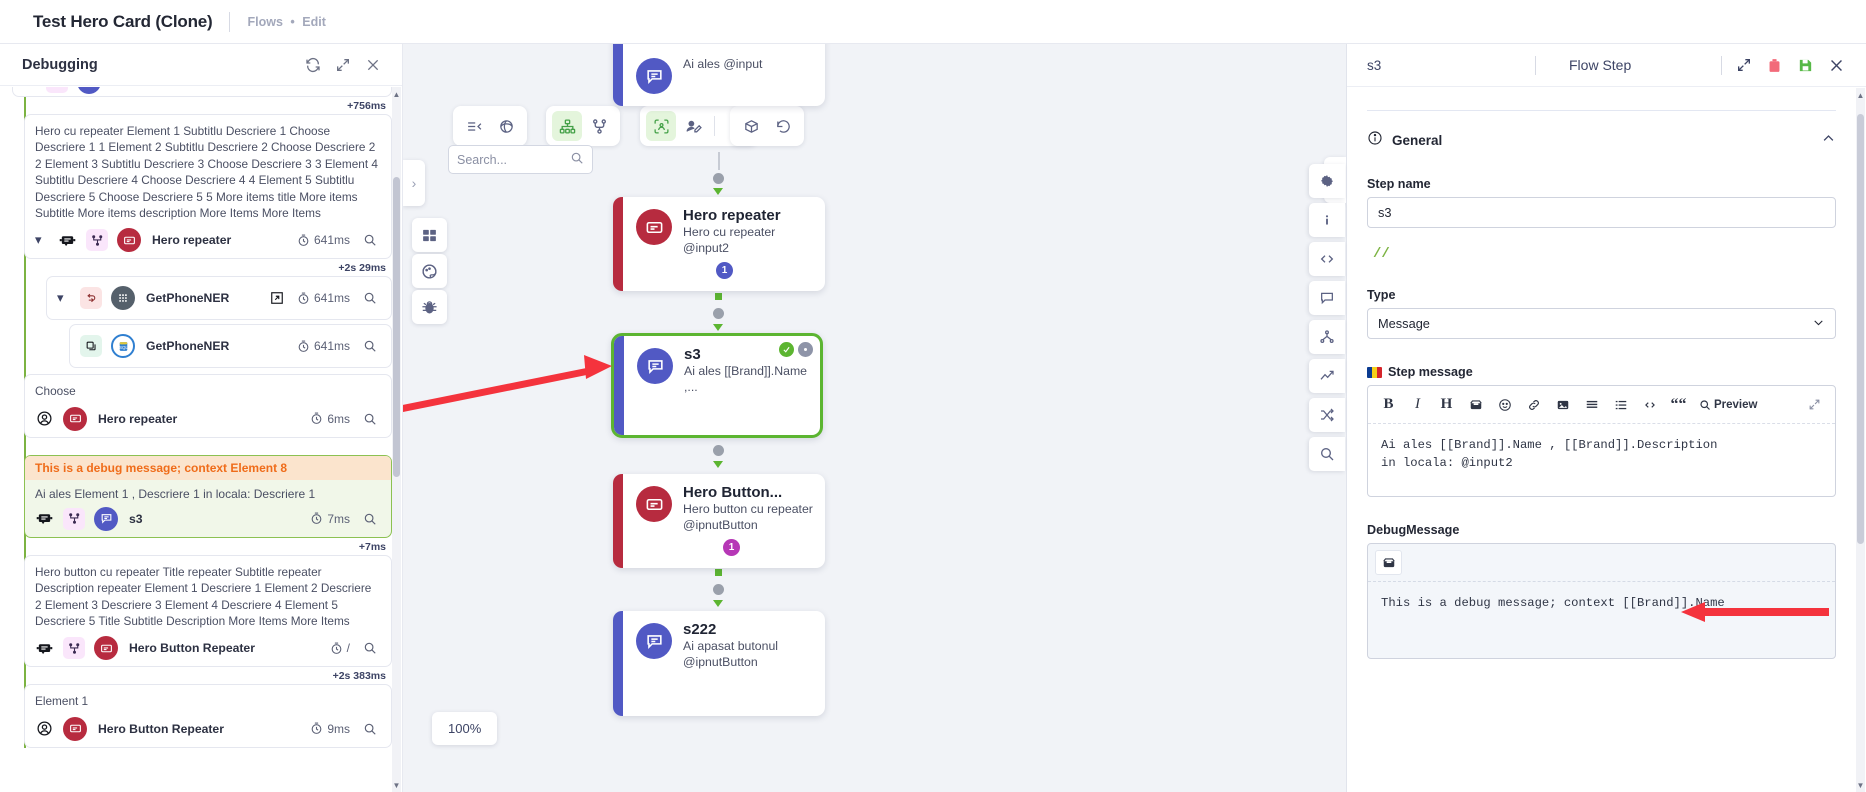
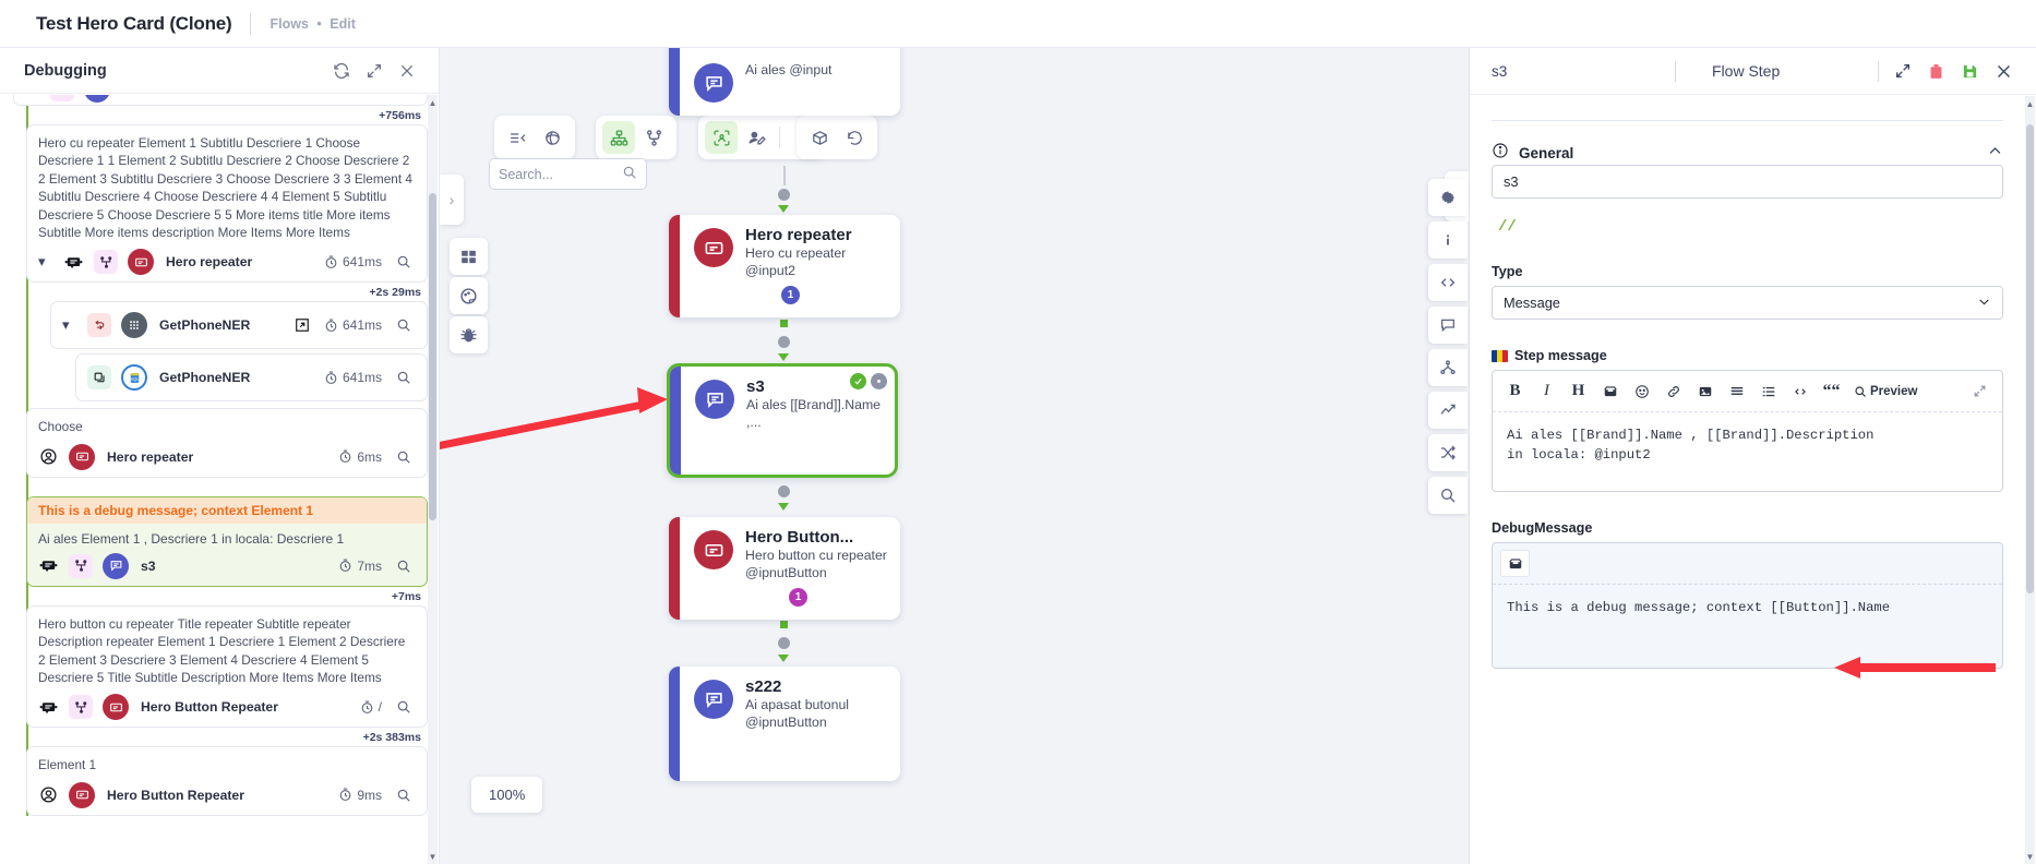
  Test Hero Card (Clone)
  Flows • Edit
  Debugging
  +756ms
  Hero cu repeater Element 1 Subtitlu Descriere 1 Choose Descriere 1 1 Element 2 Subtitlu Descriere 2 Choose Descriere 2 2 Element 3 Subtitlu Descriere 3 Choose Descriere 3 3 Element 4 Subtitlu Descriere 4 Choose Descriere 4 4 Element 5 Subtitlu Descriere 5 Choose Descriere 5 5 More items title More items Subtitle More items description More Items More Items
  ▾
  Hero repeater
  641ms
  +2s 29ms
  ▾
  GetPhoneNER
  641ms
  GetPhoneNER
  641ms
  Choose
  Hero repeater
  6ms
- This is a debug message; context Element 8
+ This is a debug message; context Element 1
  Ai ales Element 1 , Descriere 1 in locala: Descriere 1
  s3
  7ms
  +7ms
  Hero button cu repeater Title repeater Subtitle repeater Description repeater Element 1 Descriere 1 Element 2 Descriere 2 Element 3 Descriere 3 Element 4 Descriere 4 Element 5 Descriere 5 Title Subtitle Description More Items More Items
  Hero Button Repeater
  /
  +2s 383ms
  Element 1
  Hero Button Repeater
  9ms
  ▲
  ▼
  ›
  Search...
  Ai ales @input
  Hero repeater
  Hero cu repeater
  @input2
  1
  s3
  Ai ales [[Brand]].Name ,...
  Hero Button...
  Hero button cu repeater
  @ipnutButton
  1
  s222
  Ai apasat butonul @ipnutButton
  100%
  s3
  Flow Step
  General
- Step name
  s3
  //
  Type
  Message
  Step message
  B
  I
  H
  ““
  Preview
  Ai ales [[Brand]].Name , [[Brand]].Description
  in locala: @input2
  DebugMessage
- This is a debug message; context [[Brand]].Name
+ This is a debug message; context [[Button]].Name
  ▲
  ▼
